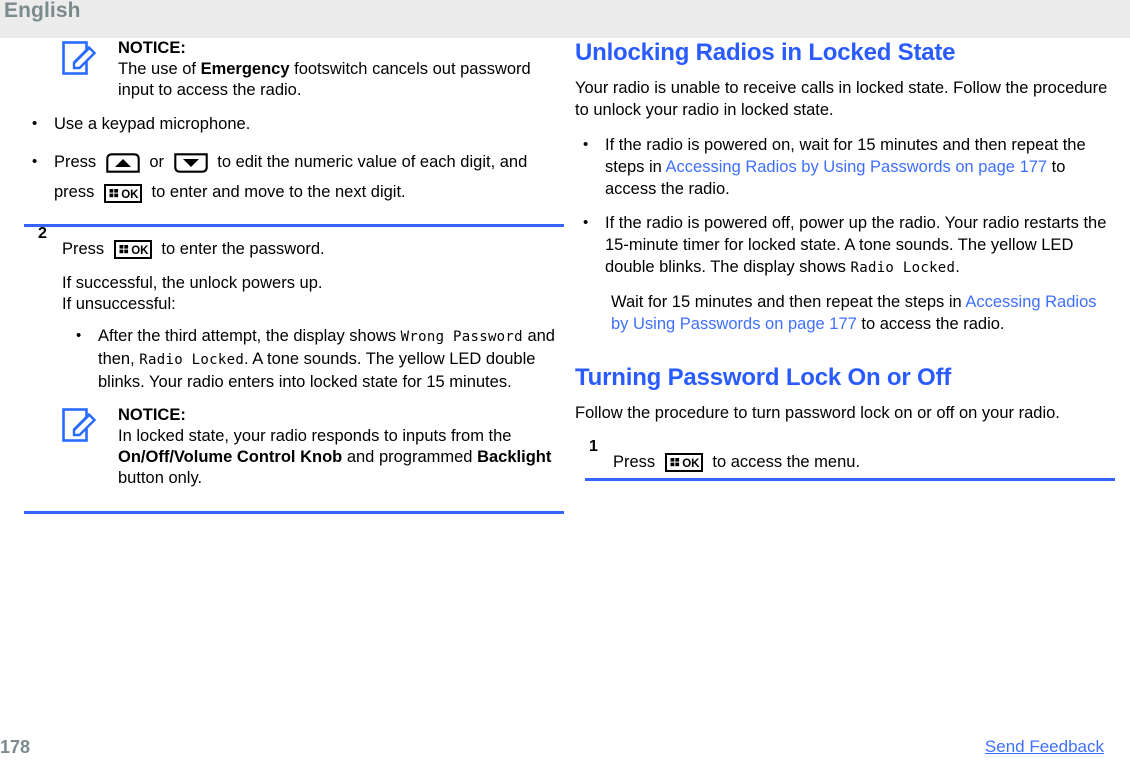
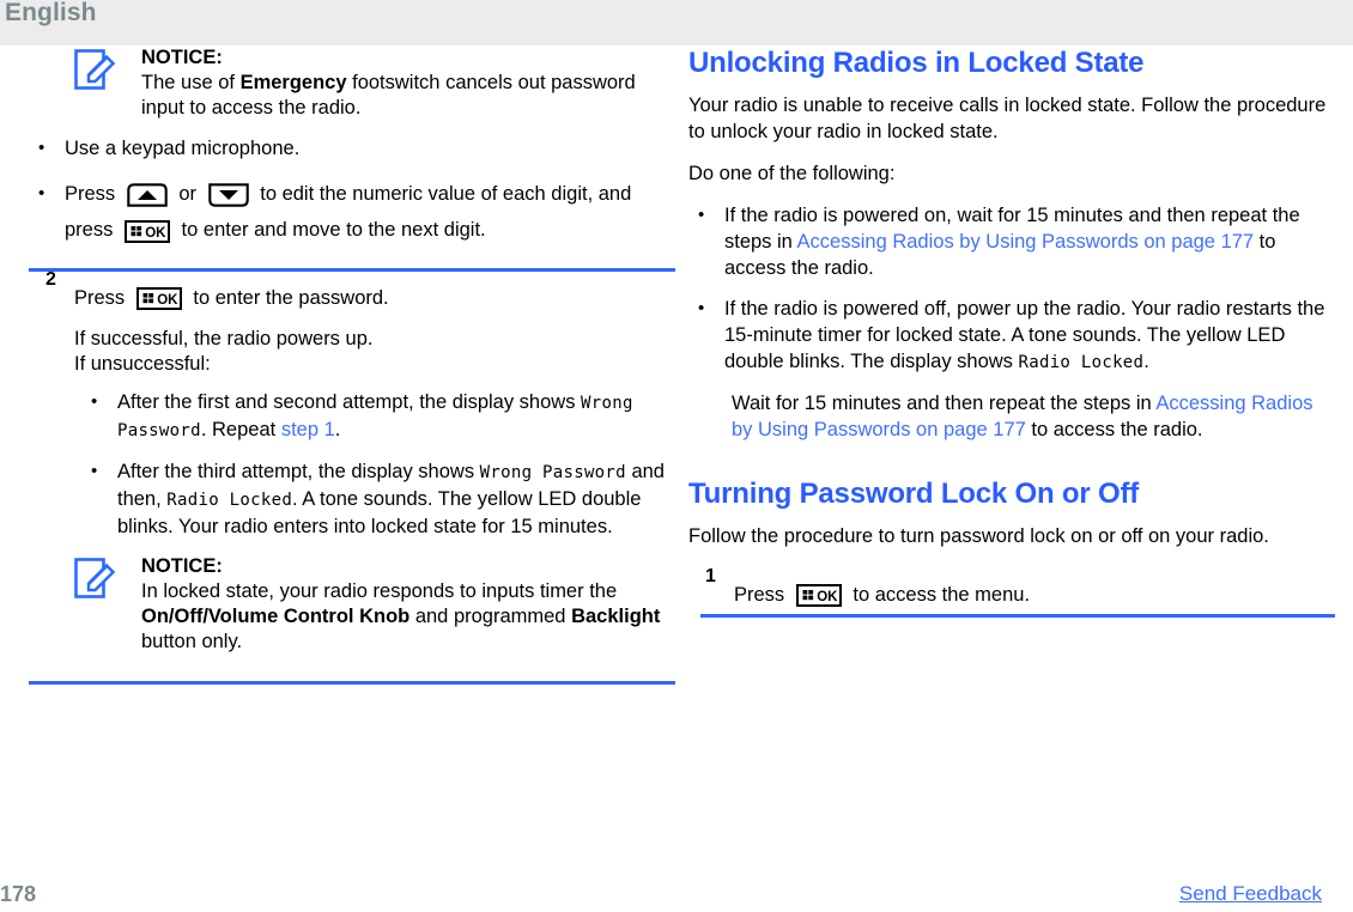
  English
  NOTICE:
  The use of Emergency footswitch cancels out password input to access the radio.
  Use a keypad microphone.
  Press or to edit the numeric value of each digit, and press
  OK
  to enter and move to the next digit.
  2
  Press
  OK
  to enter the password.
- If successful, the unlock powers up.
+ If successful, the radio powers up.
  If unsuccessful:
+ After the first and second attempt, the display shows Wrong Password. Repeat step 1.
  After the third attempt, the display shows Wrong Password and then, Radio Locked. A tone sounds. The yellow LED double blinks. Your radio enters into locked state for 15 minutes.
  NOTICE:
- In locked state, your radio responds to inputs from the On/Off/Volume Control Knob and programmed Backlight button only.
+ In locked state, your radio responds to inputs timer the On/Off/Volume Control Knob and programmed Backlight button only.
  Unlocking Radios in Locked State
  Your radio is unable to receive calls in locked state. Follow the procedure to unlock your radio in locked state.
+ Do one of the following:
  If the radio is powered on, wait for 15 minutes and then repeat the steps in Accessing Radios by Using Passwords on page 177 to access the radio.
  If the radio is powered off, power up the radio. Your radio restarts the 15-minute timer for locked state. A tone sounds. The yellow LED double blinks. The display shows Radio Locked.
  Wait for 15 minutes and then repeat the steps in Accessing Radios by Using Passwords on page 177 to access the radio.
  Turning Password Lock On or Off
  Follow the procedure to turn password lock on or off on your radio.
  1
  Press
  OK
  to access the menu.
  178
  Send Feedback
